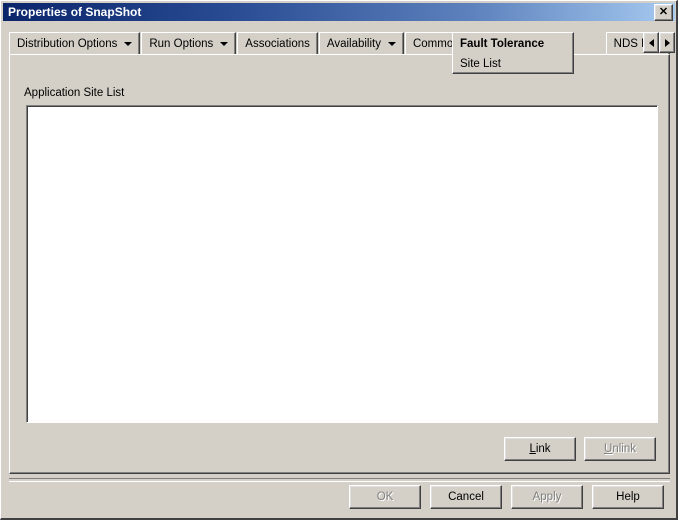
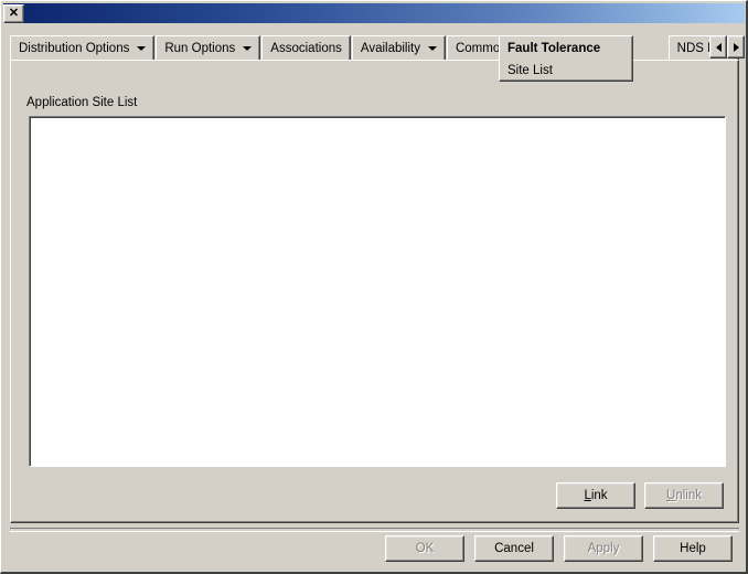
- Properties of SnapShot
  ✕
  Distribution Options
  Run Options
  Associations
  Availability
  Commo
  Fault Tolerance
  Site List
  Application Site List
  Link
  Unlink
  OK
  Cancel
  Apply
  Help
